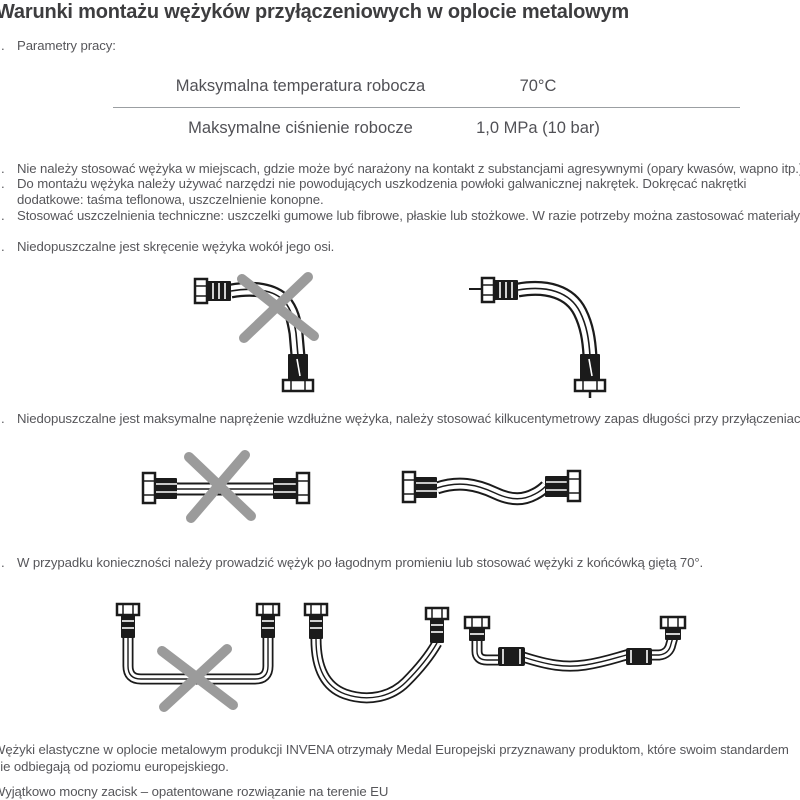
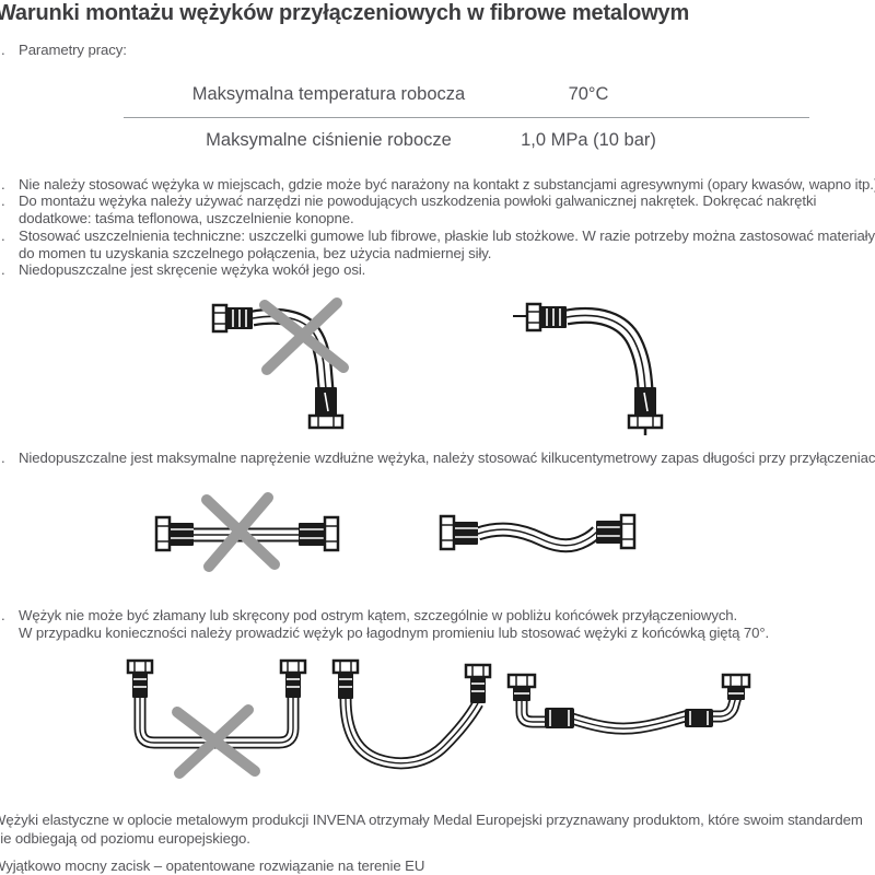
- Warunki montażu wężyków przyłączeniowych w oplocie metalowym
+ Warunki montażu wężyków przyłączeniowych w fibrowe metalowym
  .
  Parametry pracy:
  Maksymalna temperatura robocza
  70°C
  Maksymalne ciśnienie robocze
  1,0 MPa (10 bar)
  .
  Nie należy stosować wężyka w miejscach, gdzie może być narażony na kontakt z substancjami agresywnymi (opary kwasów, wapno itp.
  .
  Do montażu wężyka należy używać narzędzi nie powodujących uszkodzenia powłoki galwanicznej nakrętek. Dokręcać nakrętki
  dodatkowe: taśma teflonowa, uszczelnienie konopne.
  .
  Stosować uszczelnienia techniczne: uszczelki gumowe lub fibrowe, płaskie lub stożkowe. W razie potrzeby można zastosować materiały
+ do momen tu uzyskania szczelnego połączenia, bez użycia nadmiernej siły.
  .
  Niedopuszczalne jest skręcenie wężyka wokół jego osi.
  .
  Niedopuszczalne jest maksymalne naprężenie wzdłużne wężyka, należy stosować kilkucentymetrowy zapas długości przy przyłączeniac
  .
+ Wężyk nie może być złamany lub skręcony pod ostrym kątem, szczególnie w pobliżu końcówek przyłączeniowych.
  W przypadku konieczności należy prowadzić wężyk po łagodnym promieniu lub stosować wężyki z końcówką giętą 70°.
  ężyki elastyczne w oplocie metalowym produkcji INVENA otrzymały Medal Europejski przyznawany produktom, które swoim standardem
  ie odbiegają od poziomu europejskiego.
  yjątkowo mocny zacisk – opatentowane rozwiązanie na terenie EU
